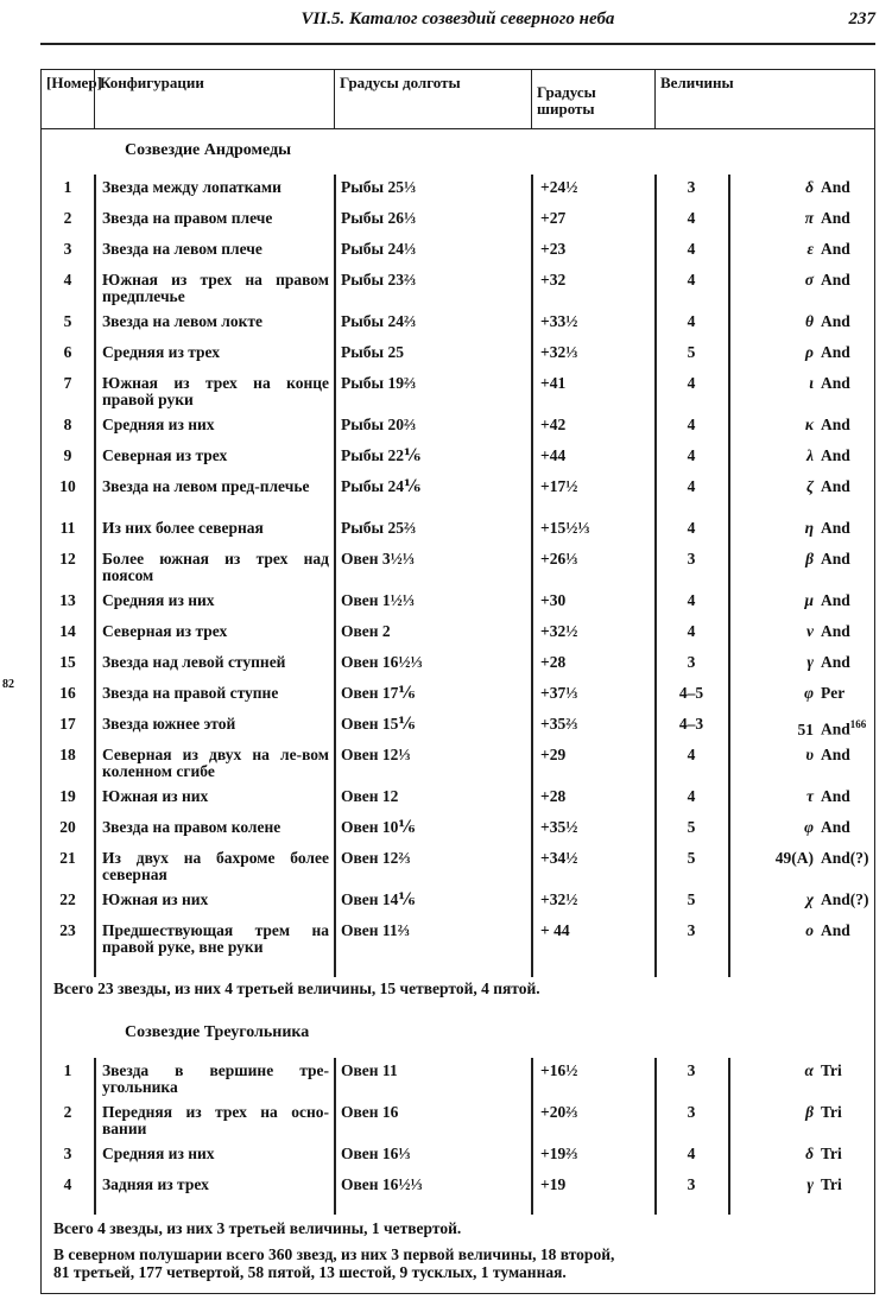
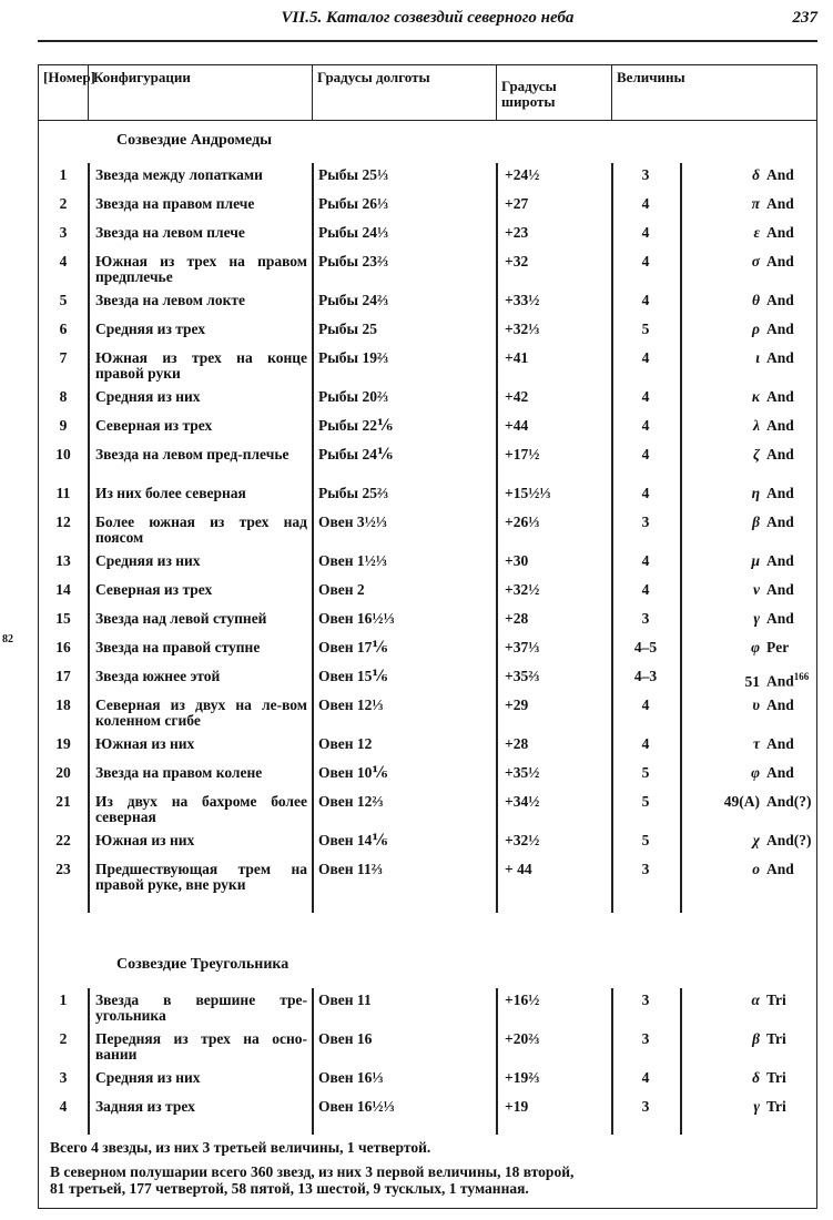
  VII.5. Каталог созвездий северного неба
  237
  82
  [Номер
  Конфигурации
  Градусы долготы
  Градусы широты
  Величины
  Созвездие Андромеды
  1
  Звезда между лопатками
  Рыбы 25⅓
  +24½
  3
  δ And
  2
  Звезда на правом плече
  Рыбы 26⅓
  +27
  4
  π And
  3
  Звезда на левом плече
  Рыбы 24⅓
  +23
  4
  ε And
  4
  Южная из трех на правом предплечье
  Рыбы 23⅔
  +32
  4
  σ And
  5
  Звезда на левом локте
  Рыбы 24⅔
  +33½
  4
  θ And
  6
  Средняя из трех
  Рыбы 25
  +32⅓
  5
  ρ And
  7
  Южная из трех на конце правой руки
  Рыбы 19⅔
  +41
  4
  ι And
  8
  Средняя из них
  Рыбы 20⅔
  +42
  4
  κ And
  9
  Северная из трех
  Рыбы 22⅙
  +44
  4
  λ And
  10
  Звезда на левом пред-плечье
  Рыбы 24⅙
  +17½
  4
  ζ And
  11
  Из них более северная
  Рыбы 25⅔
  +15½⅓
  4
  η And
  12
  Более южная из трех над поясом
  Овен 3½⅓
  +26⅓
  3
  β And
  13
  Средняя из них
  Овен 1½⅓
  +30
  4
  μ And
  14
  Северная из трех
  Овен 2
  +32½
  4
  ν And
  15
  Звезда над левой ступней
  Овен 16½⅓
  +28
  3
  γ And
  16
  Звезда на правой ступне
  Овен 17⅙
  +37⅓
  4–5
  φ Per
  17
  Звезда южнее этой
  Овен 15⅙
  +35⅔
  4–3
  51 And166
  18
  Северная из двух на ле-вом коленном сгибе
  Овен 12⅓
  +29
  4
  υ And
  19
  Южная из них
  Овен 12
  +28
  4
  τ And
  20
  Звезда на правом колене
  Овен 10⅙
  +35½
  5
  φ And
  21
  Из двух на бахроме более северная
  Овен 12⅔
  +34½
  5
  49(A) And(?)
  22
  Южная из них
  Овен 14⅙
  +32½
  5
  χ And(?)
  23
  Предшествующая трем на правой руке, вне руки
  Овен 11⅔
  + 44
  3
  ο And
- Всего 23 звезды, из них 4 третьей величины, 15 четвертой, 4 пятой.
  Созвездие Треугольника
  1
  Звезда в вершине тре-угольника
  Овен 11
  +16½
  3
  α Tri
  2
  Передняя из трех на осно-вании
  Овен 16
  +20⅔
  3
  β Tri
  3
  Средняя из них
  Овен 16⅓
  +19⅔
  4
  δ Tri
  4
  Задняя из трех
  Овен 16½⅓
  +19
  3
  γ Tri
  Всего 4 звезды, из них 3 третьей величины, 1 четвертой.
  В северном полушарии всего 360 звезд, из них 3 первой величины, 18 второй,
  81 третьей, 177 четвертой, 58 пятой, 13 шестой, 9 тусклых, 1 туманная.
